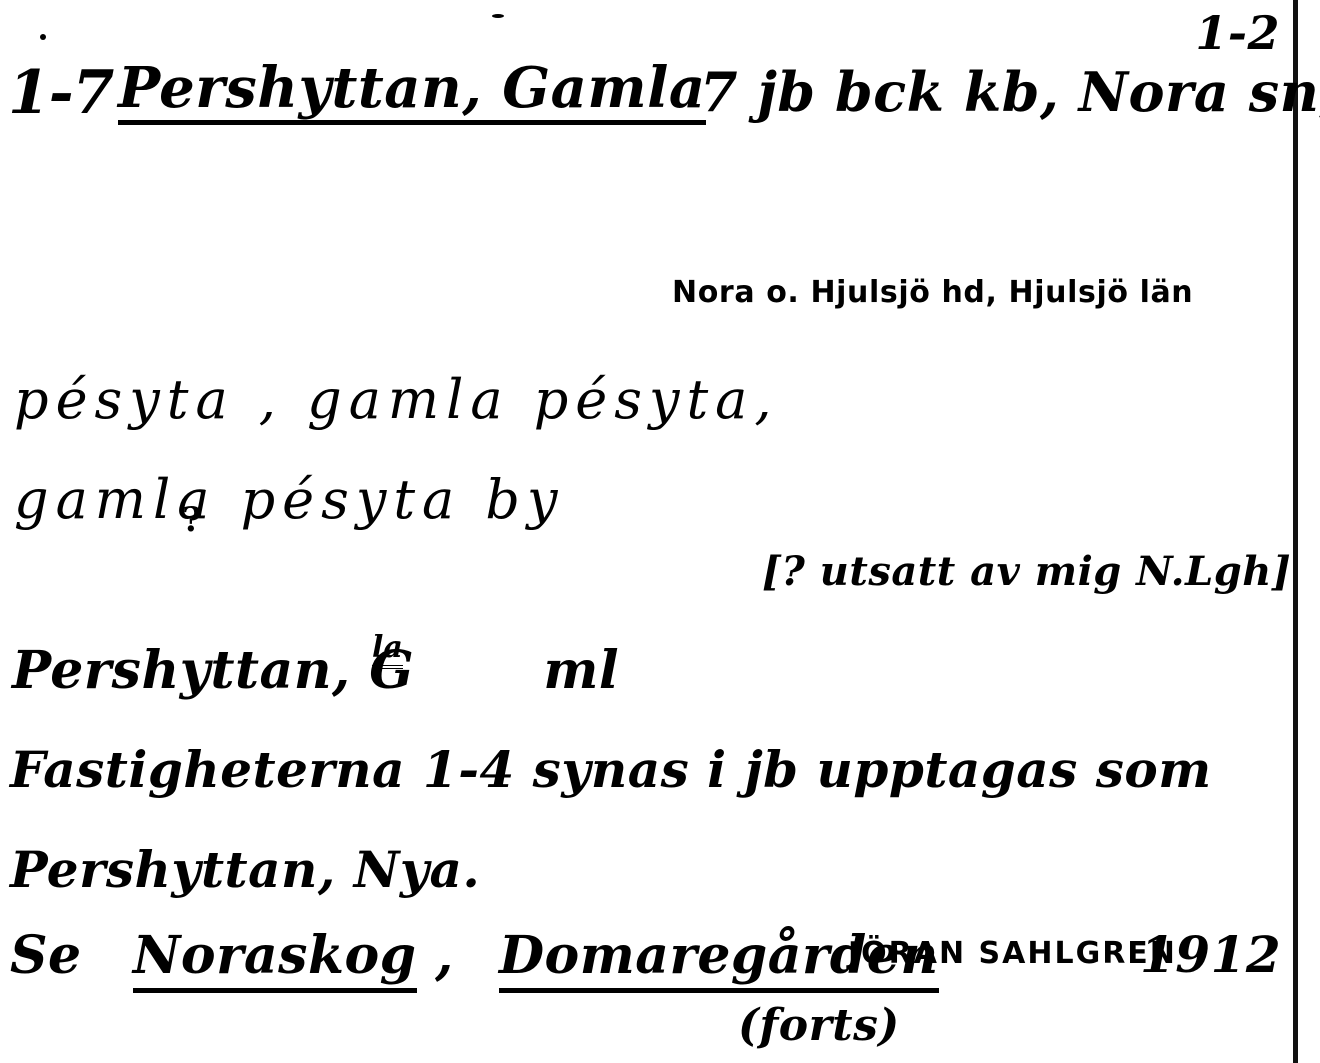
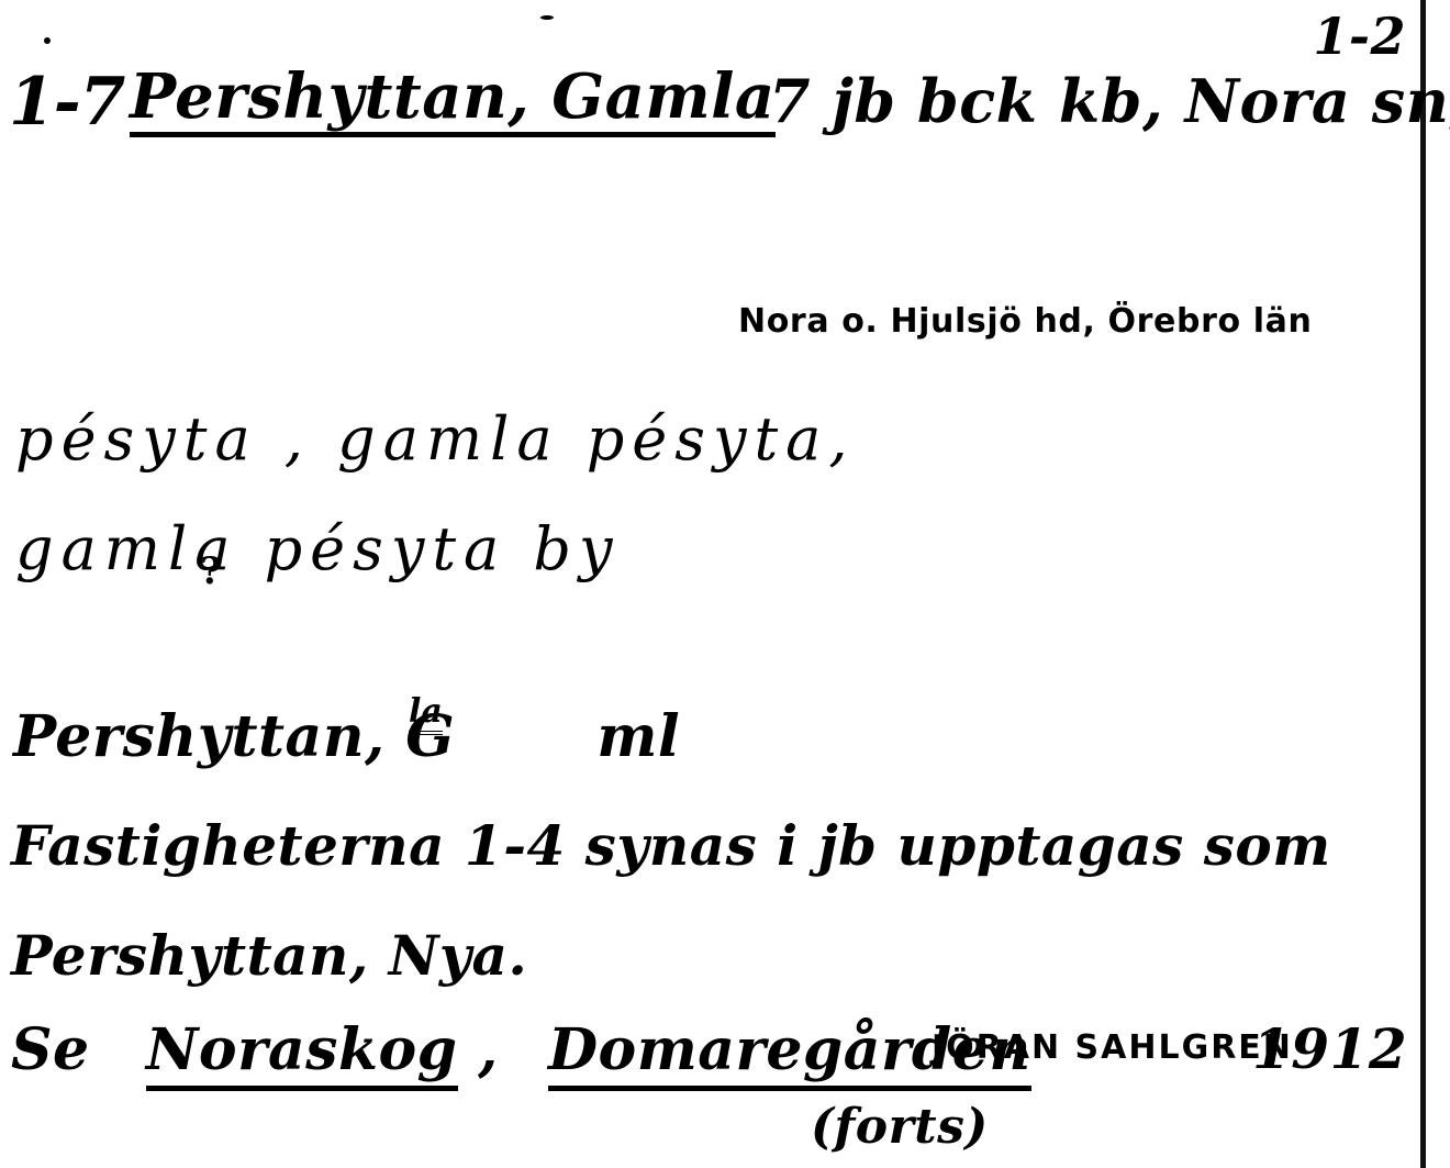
  1-7
  Pershyttan, Gamla
  7 jb bck kb, Nora sn
  1-2
- Nora o. Hjulsjö hd, Hjulsjö län
+ Nora o. Hjulsjö hd, Örebro län
  pésyta , gamla pésyta,
  gamla pésyta by
  ?
- [? utsatt av mig N.Lgh]
  Pershyttan, G ml
  la
  Fastigheterna 1-4 synas i jb upptagas som
  Pershyttan, Nya.
  Se Noraskog , Domaregården
  JÖRAN SAHLGREN
  1912
  (forts)
